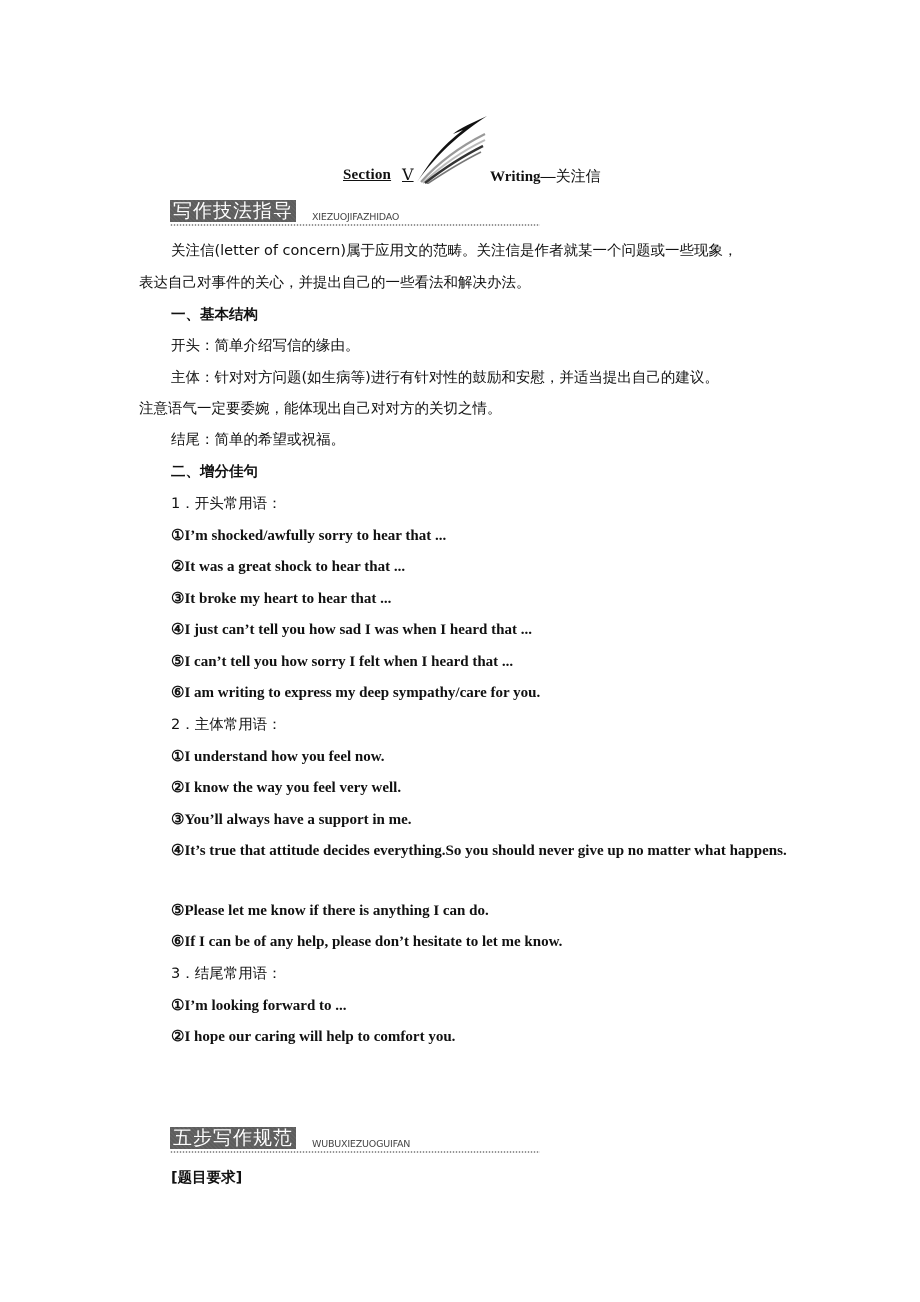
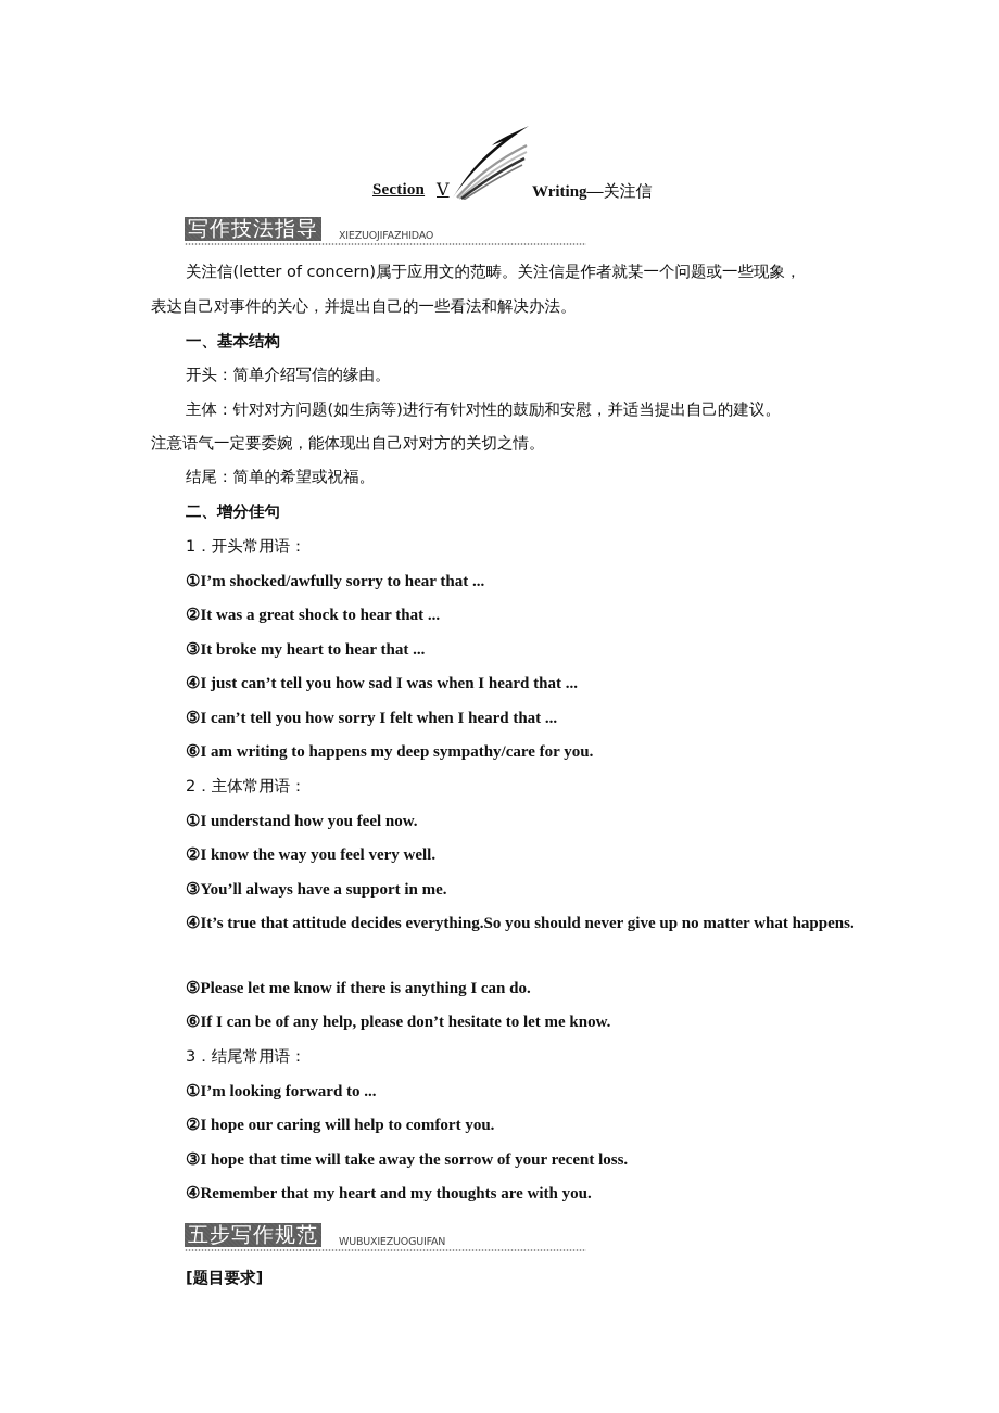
  Section
  Ⅴ
  Writing—关注信
  写作技法指导
  XIEZUOJIFAZHIDAO
  关注信(letter of concern)属于应用文的范畴。关注信是作者就某一个问题或一些现象，
  表达自己对事件的关心，并提出自己的一些看法和解决办法。
  一、基本结构
  开头：简单介绍写信的缘由。
  主体：针对对方问题(如生病等)进行有针对性的鼓励和安慰，并适当提出自己的建议。
  注意语气一定要委婉，能体现出自己对对方的关切之情。
  结尾：简单的希望或祝福。
  二、增分佳句
  1．开头常用语：
  ①I’m shocked/awfully sorry to hear that ...
  ②It was a great shock to hear that ...
  ③It broke my heart to hear that ...
  ④I just can’t tell you how sad I was when I heard that ...
  ⑤I can’t tell you how sorry I felt when I heard that ...
- ⑥I am writing to express my deep sympathy/care for you.
+ ⑥I am writing to happens my deep sympathy/care for you.
  2．主体常用语：
  ①I understand how you feel now.
  ②I know the way you feel very well.
  ③You’ll always have a support in me.
  ④It’s true that attitude decides everything.So you should never give up no matter what happens.
  ⑤Please let me know if there is anything I can do.
  ⑥If I can be of any help, please don’t hesitate to let me know.
  3．结尾常用语：
  ①I’m looking forward to ...
  ②I hope our caring will help to comfort you.
+ ③I hope that time will take away the sorrow of your recent loss.
+ ④Remember that my heart and my thoughts are with you.
  五步写作规范
  WUBUXIEZUOGUIFAN
  [题目要求]
